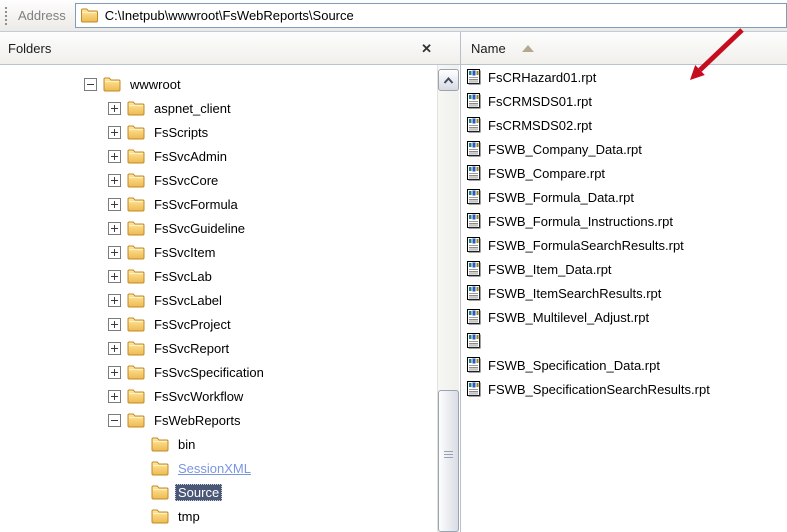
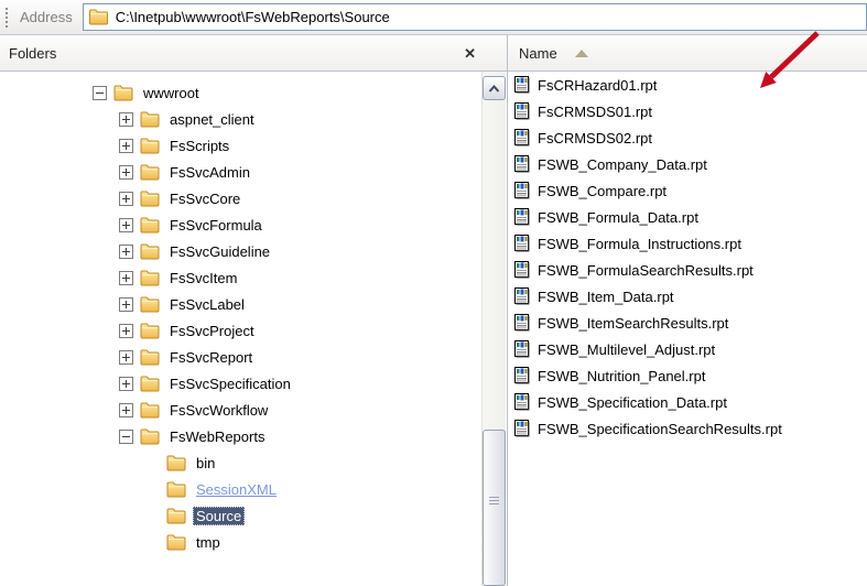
  Address
  C:\Inetpub\wwwroot\FsWebReports\Source
  Folders
  ✕
  wwwroot
  aspnet_client
  FsScripts
  FsSvcAdmin
  FsSvcCore
  FsSvcFormula
  FsSvcGuideline
  FsSvcItem
- FsSvcLab
  FsSvcLabel
  FsSvcProject
  FsSvcReport
  FsSvcSpecification
  FsSvcWorkflow
  FsWebReports
  bin
  SessionXML
  Source
  tmp
  Name
  FsCRHazard01.rpt
  FsCRMSDS01.rpt
  FsCRMSDS02.rpt
  FSWB_Company_Data.rpt
  FSWB_Compare.rpt
  FSWB_Formula_Data.rpt
  FSWB_Formula_Instructions.rpt
  FSWB_FormulaSearchResults.rpt
  FSWB_Item_Data.rpt
  FSWB_ItemSearchResults.rpt
  FSWB_Multilevel_Adjust.rpt
+ FSWB_Nutrition_Panel.rpt
  FSWB_Specification_Data.rpt
  FSWB_SpecificationSearchResults.rpt
